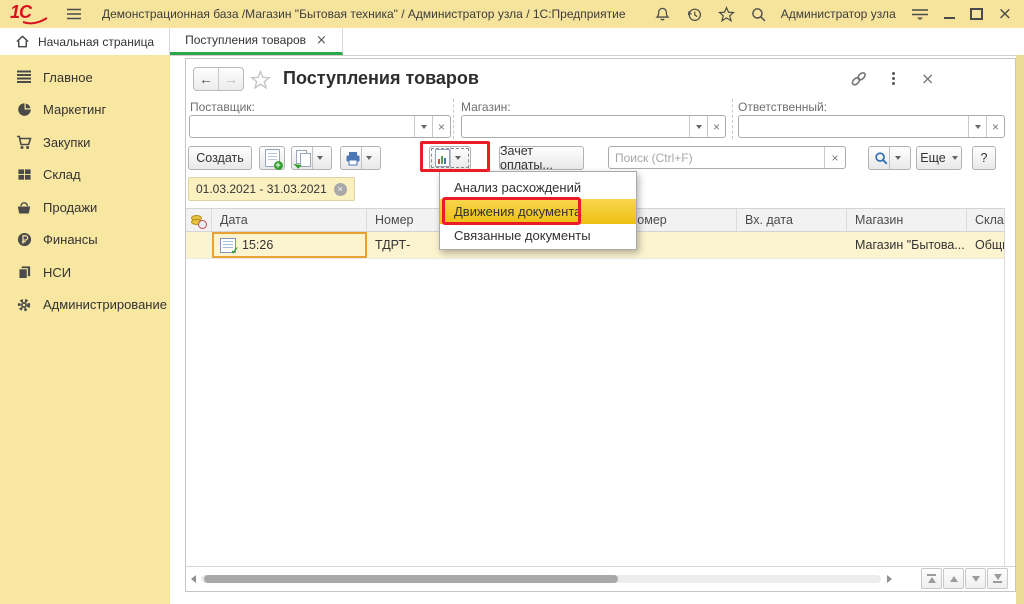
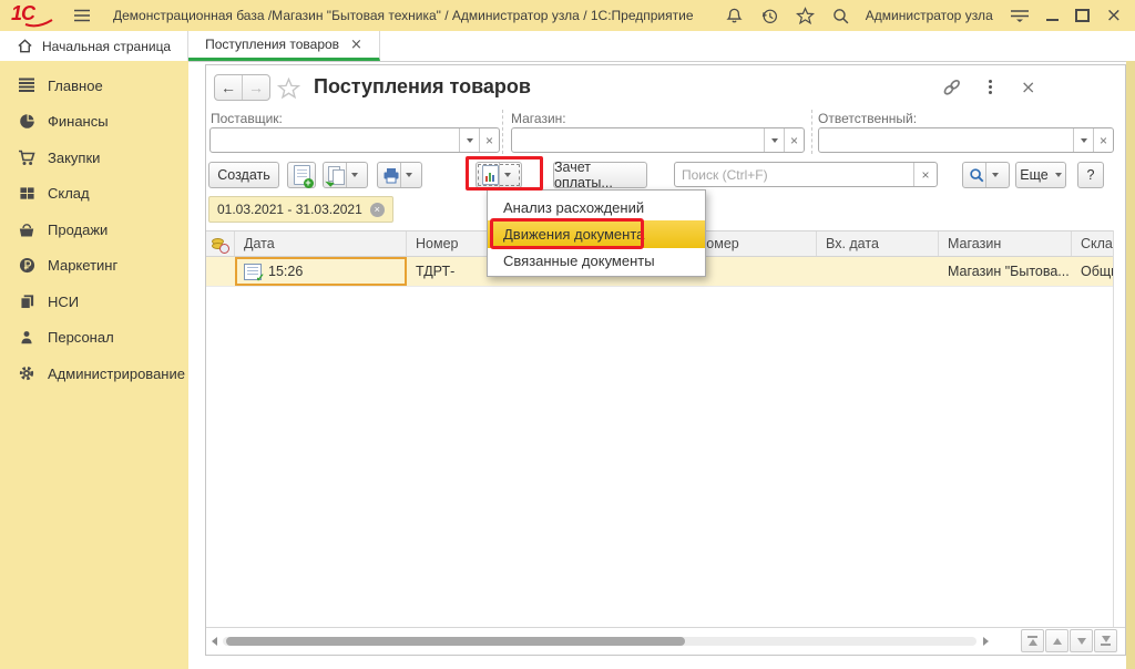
  1С
  Демонстрационная база /Магазин "Бытовая техника" / Администратор узла / 1С:Предприятие
  Администратор узла
  ×
  Начальная страница
  Поступления товаров
  ×
  Главное
- Маркетинг
+ Финансы
  Закупки
  Склад
  Продажи
- Финансы
+ Маркетинг
  НСИ
+ Персонал
  Администрирование
  ←
  →
  Поступления товаров
  ×
  Поставщик:
  ×
  Магазин:
  ×
  Ответственный:
  ×
  Создать
  +
  Зачет оплаты...
  Поиск (Ctrl+F)
  ×
  Еще
  ?
  01.03.2021 - 31.03.2021
  ×
  Дата
  Номер
  Вх. дата
  Магазин
  Скла
  ✓
  15:26
  ТДРТ-
  Магазин "Бытова...
  Общ
  Анализ расхождений
  Движения документа
  Связанные документы
